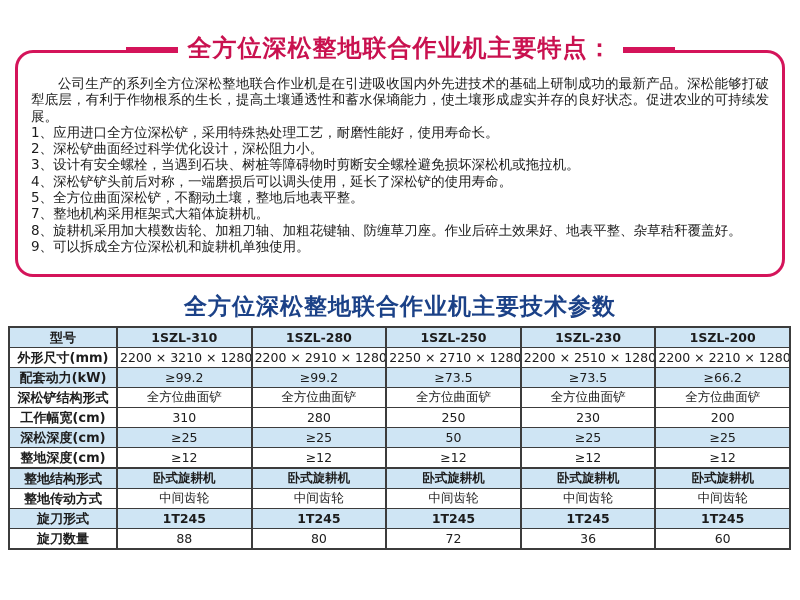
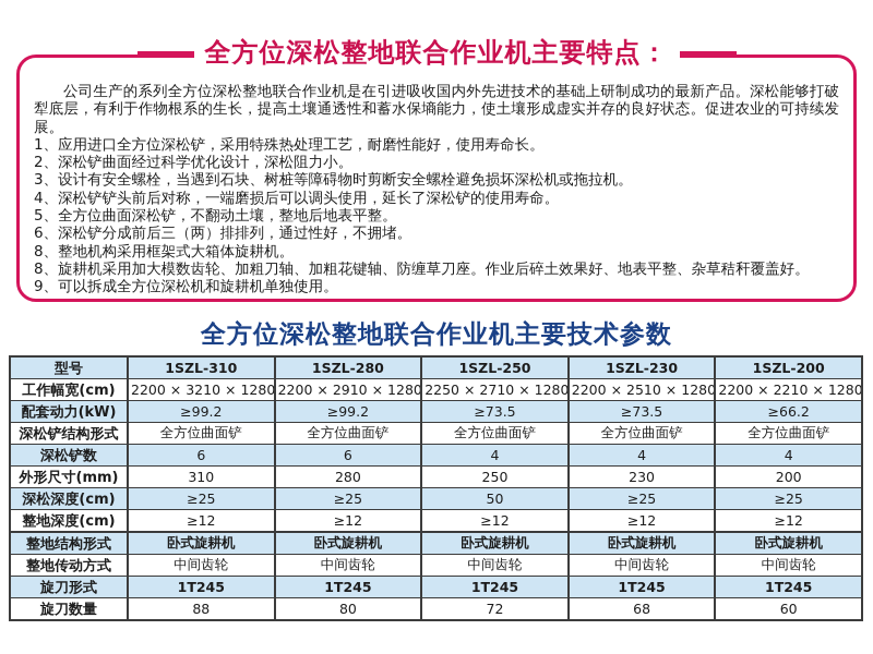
  全方位深松整地联合作业机主要特点：
  公司生产的系列全方位深松整地联合作业机是在引进吸收国内外先进技术的基础上研制成功的最新产品。深松能够打破犁底层，有利于作物根系的生长，提高土壤通透性和蓄水保墒能力，使土壤形成虚实并存的良好状态。促进农业的可持续发展。
  1、应用进口全方位深松铲，采用特殊热处理工艺，耐磨性能好，使用寿命长。
  2、深松铲曲面经过科学优化设计，深松阻力小。
  3、设计有安全螺栓，当遇到石块、树桩等障碍物时剪断安全螺栓避免损坏深松机或拖拉机。
  4、深松铲铲头前后对称，一端磨损后可以调头使用，延长了深松铲的使用寿命。
  5、全方位曲面深松铲，不翻动土壤，整地后地表平整。
+ 6、深松铲分成前后三（两）排排列，通过性好，不拥堵。
- 7、整地机构采用框架式大箱体旋耕机。
+ 8、整地机构采用框架式大箱体旋耕机。
  8、旋耕机采用加大模数齿轮、加粗刀轴、加粗花键轴、防缠草刀座。作业后碎土效果好、地表平整、杂草秸秆覆盖好。
  9、可以拆成全方位深松机和旋耕机单独使用。
  全方位深松整地联合作业机主要技术参数
  型号	1SZL-310	1SZL-280	1SZL-250	1SZL-230	1SZL-200
- 外形尺寸(mm)	2200 × 3210 × 1280	2200 × 2910 × 1280	2250 × 2710 × 1280	2200 × 2510 × 1280	2200 × 2210 × 1280
+ 工作幅宽(cm)	2200 × 3210 × 1280	2200 × 2910 × 1280	2250 × 2710 × 1280	2200 × 2510 × 1280	2200 × 2210 × 1280
  配套动力(kW)	≥99.2	≥99.2	≥73.5	≥73.5	≥66.2
  深松铲结构形式	全方位曲面铲	全方位曲面铲	全方位曲面铲	全方位曲面铲	全方位曲面铲
+ 深松铲数	6	6	4	4	4
- 工作幅宽(cm)	310	280	250	230	200
+ 外形尺寸(mm)	310	280	250	230	200
  深松深度(cm)	≥25	≥25	50	≥25	≥25
  整地深度(cm)	≥12	≥12	≥12	≥12	≥12
  整地结构形式	卧式旋耕机	卧式旋耕机	卧式旋耕机	卧式旋耕机	卧式旋耕机
  整地传动方式	中间齿轮	中间齿轮	中间齿轮	中间齿轮	中间齿轮
  旋刀形式	1T245	1T245	1T245	1T245	1T245
- 旋刀数量	88	80	72	36	60
+ 旋刀数量	88	80	72	68	60
